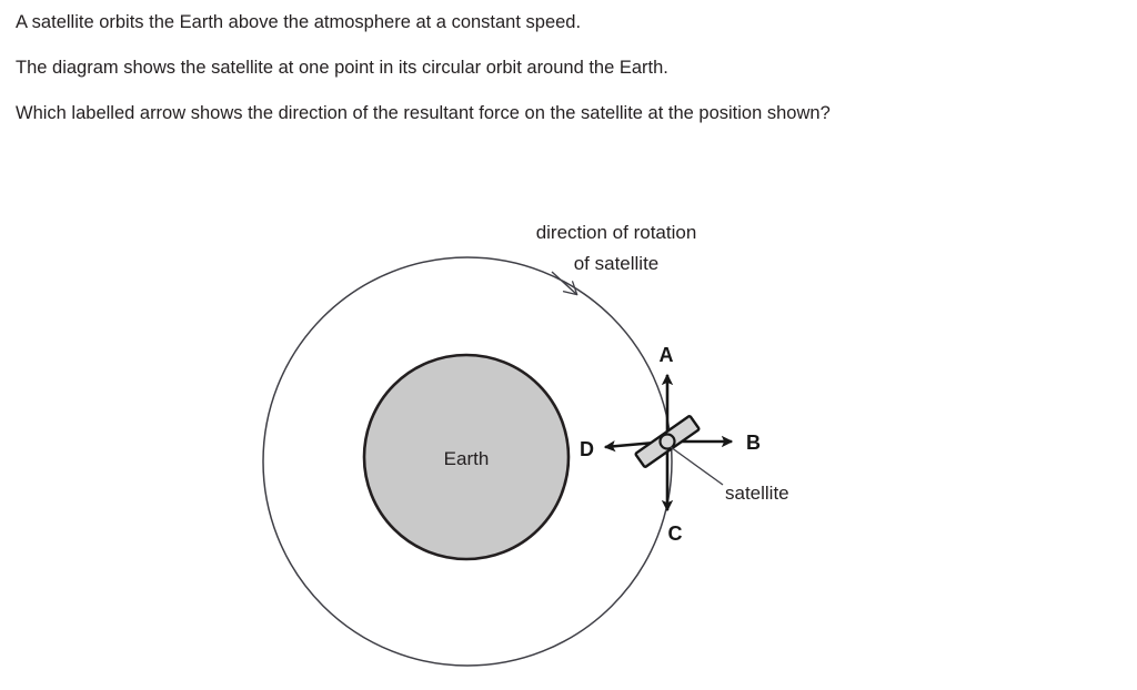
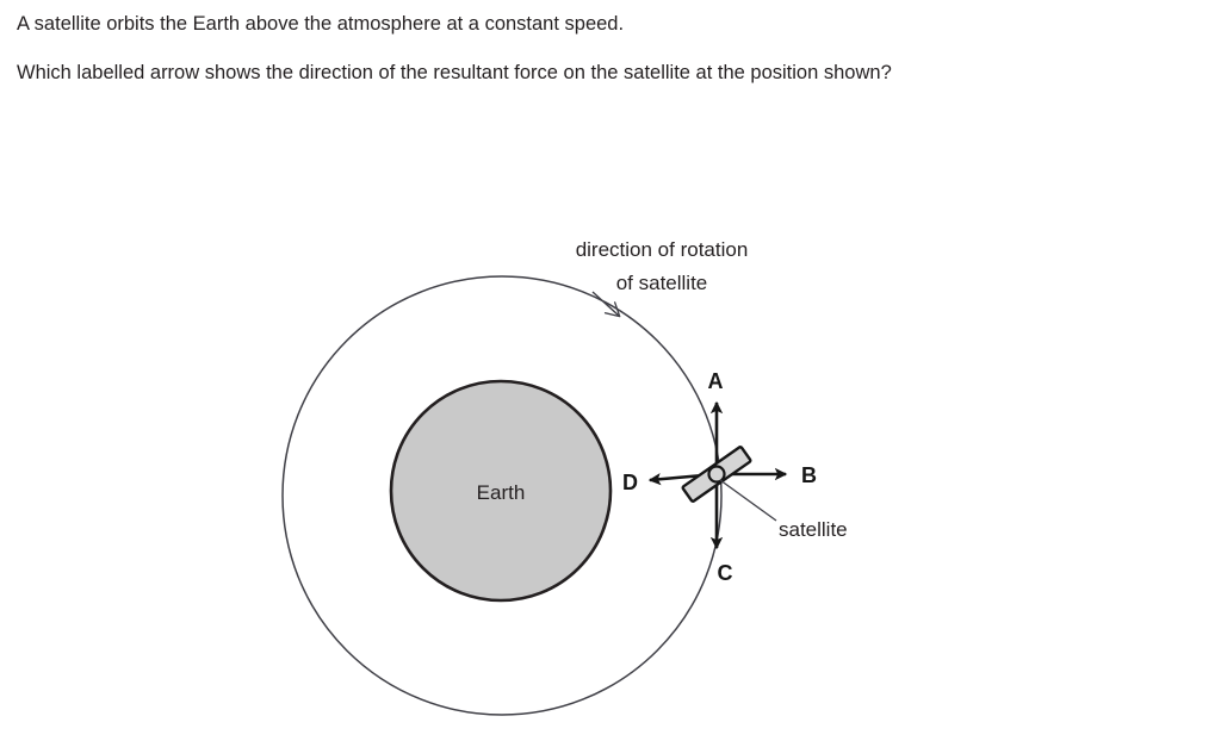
  A satellite orbits the Earth above the atmosphere at a constant speed.
- The diagram shows the satellite at one point in its circular orbit around the Earth.
  Which labelled arrow shows the direction of the resultant force on the satellite at the position shown?
  Earth
  direction of rotation
  of satellite
  satellite
  A
  B
  C
  D
